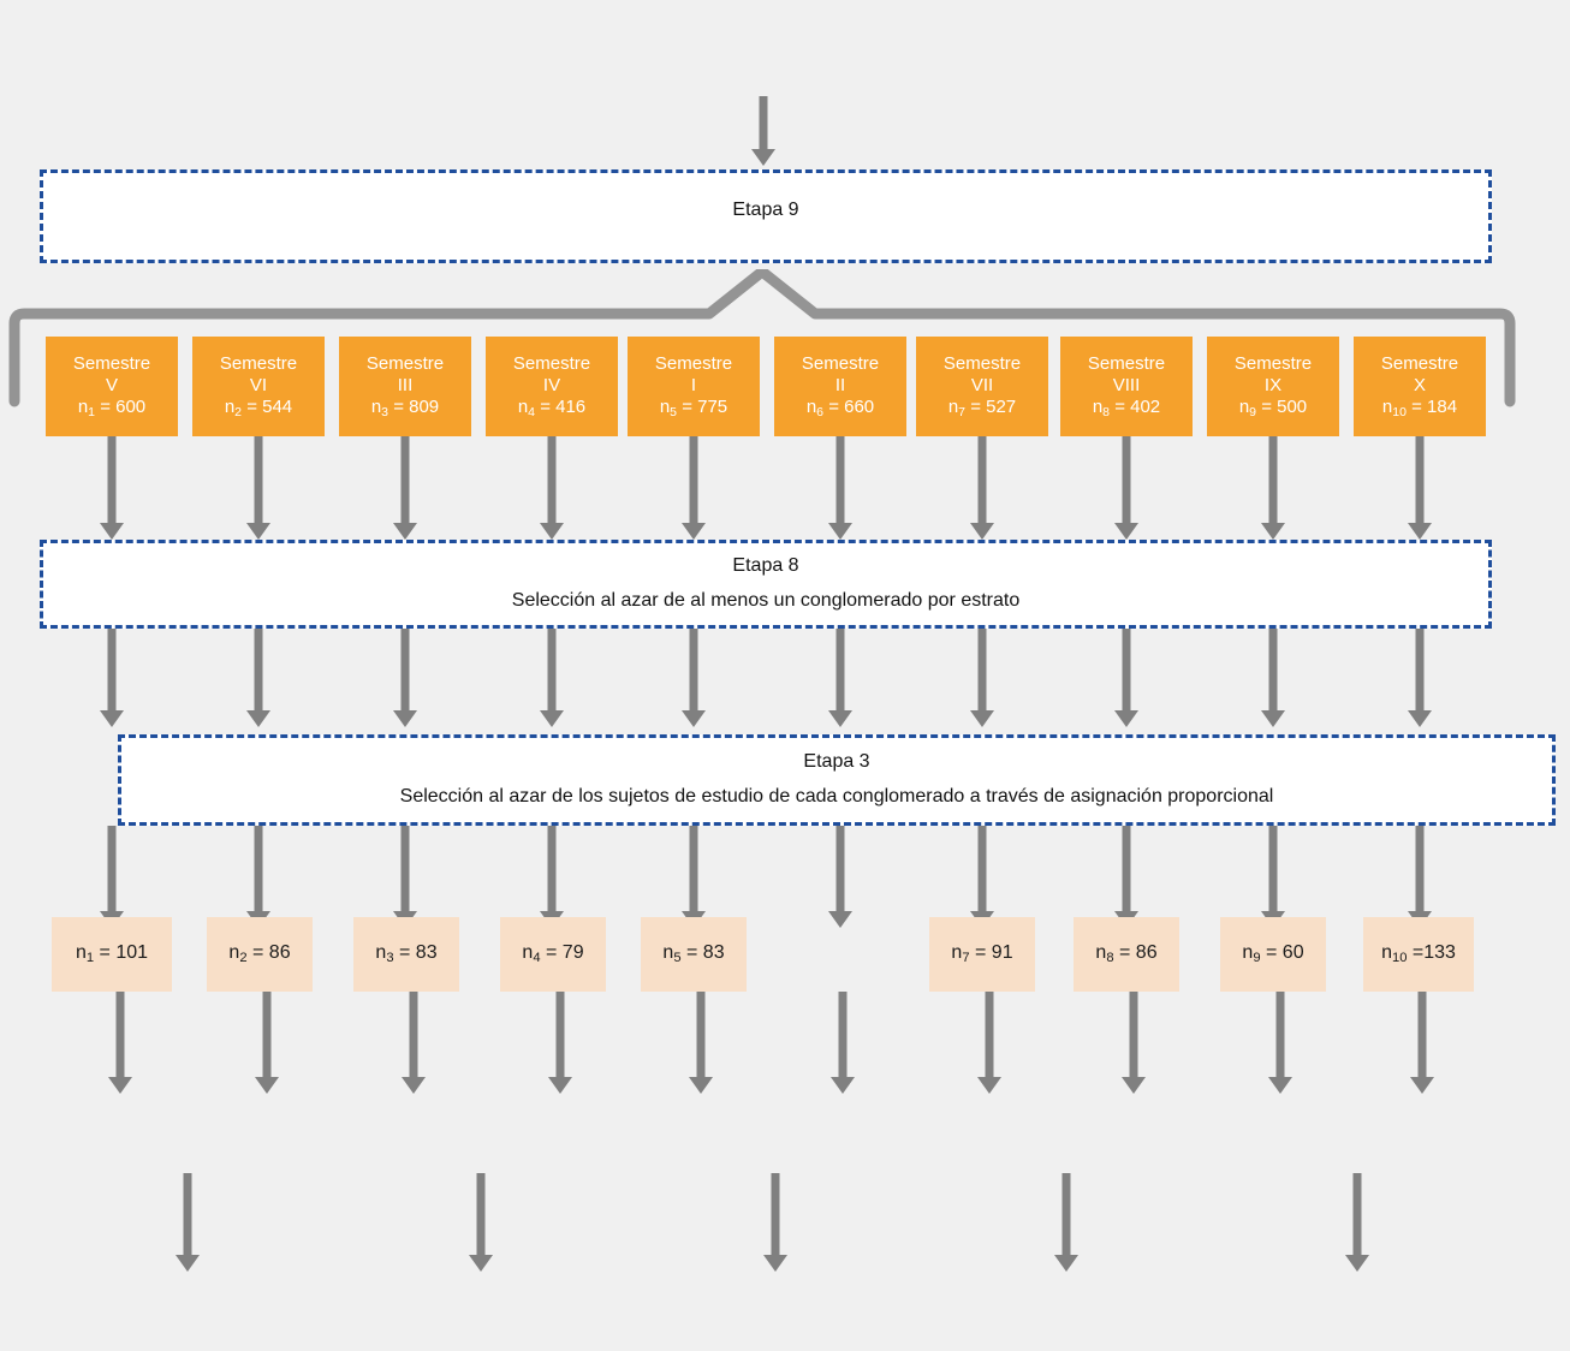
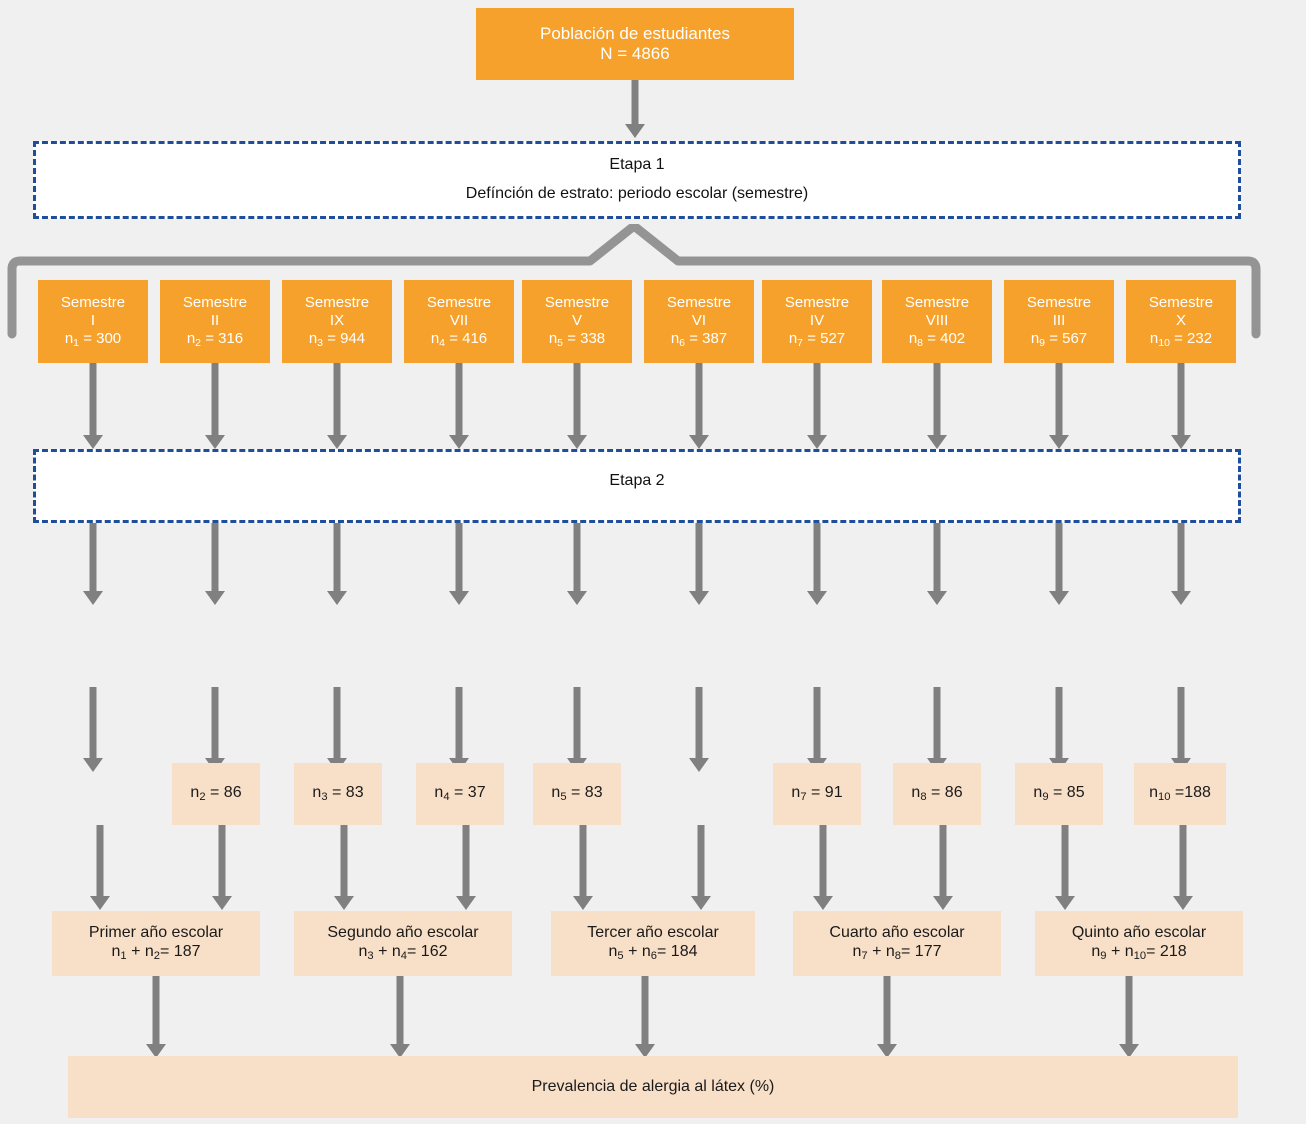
+ Población de estudiantes
+ N = 4866
- Etapa 9
+ Etapa 1
+ Defínción de estrato: periodo escolar (semestre)
  Semestre
- V
+ I
- n1 = 600
+ n1 = 300
  Semestre
- VI
+ II
- n2 = 544
+ n2 = 316
  Semestre
- III
+ IX
- n3 = 809
+ n3 = 944
  Semestre
- IV
+ VII
  n4 = 416
  Semestre
- I
+ V
- n5 = 775
+ n5 = 338
  Semestre
- II
+ VI
- n6 = 660
+ n6 = 387
  Semestre
- VII
+ IV
  n7 = 527
  Semestre
  VIII
  n8 = 402
  Semestre
- IX
+ III
- n9 = 500
+ n9 = 567
  Semestre
  X
- n10 = 184
+ n10 = 232
- Etapa 8
+ Etapa 2
- Selección al azar de al menos un conglomerado por estrato
- Etapa 3
- Selección al azar de los sujetos de estudio de cada conglomerado a través de asignación proporcional
- n1 = 101
  n2 = 86
  n3 = 83
- n4 = 79
+ n4 = 37
  n5 = 83
  n7 = 91
  n8 = 86
- n9 = 60
+ n9 = 85
- n10 =133
+ n10 =188
+ Primer año escolar
+ n1 + n2= 187
+ Segundo año escolar
+ n3 + n4= 162
+ Tercer año escolar
+ n5 + n6= 184
+ Cuarto año escolar
+ n7 + n8= 177
+ Quinto año escolar
+ n9 + n10= 218
+ Prevalencia de alergia al látex (%)
